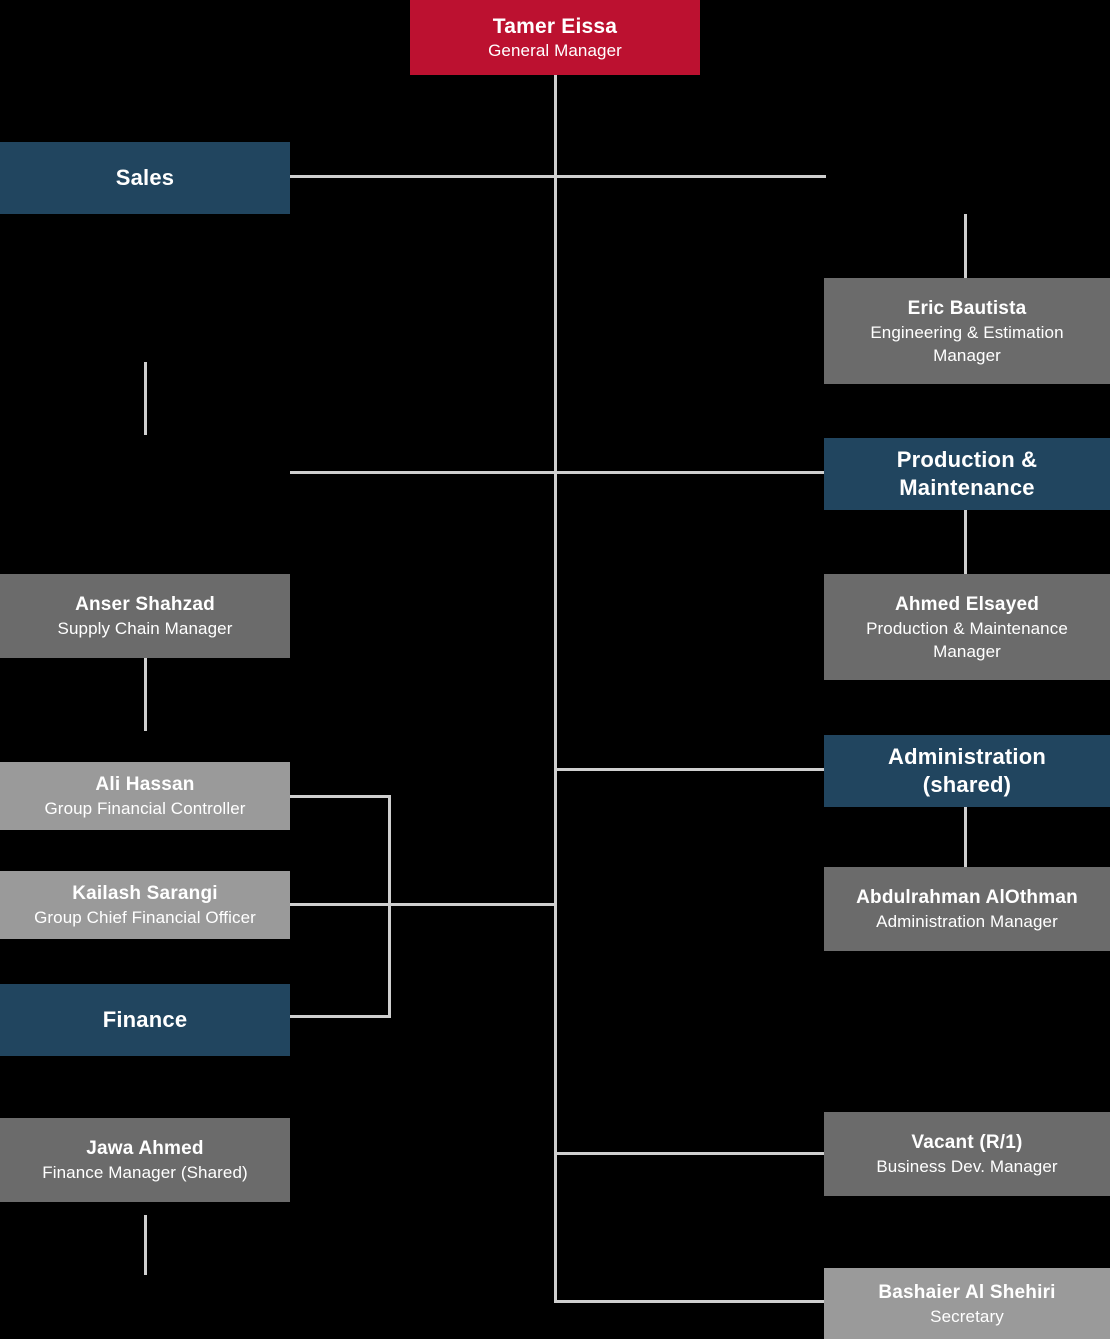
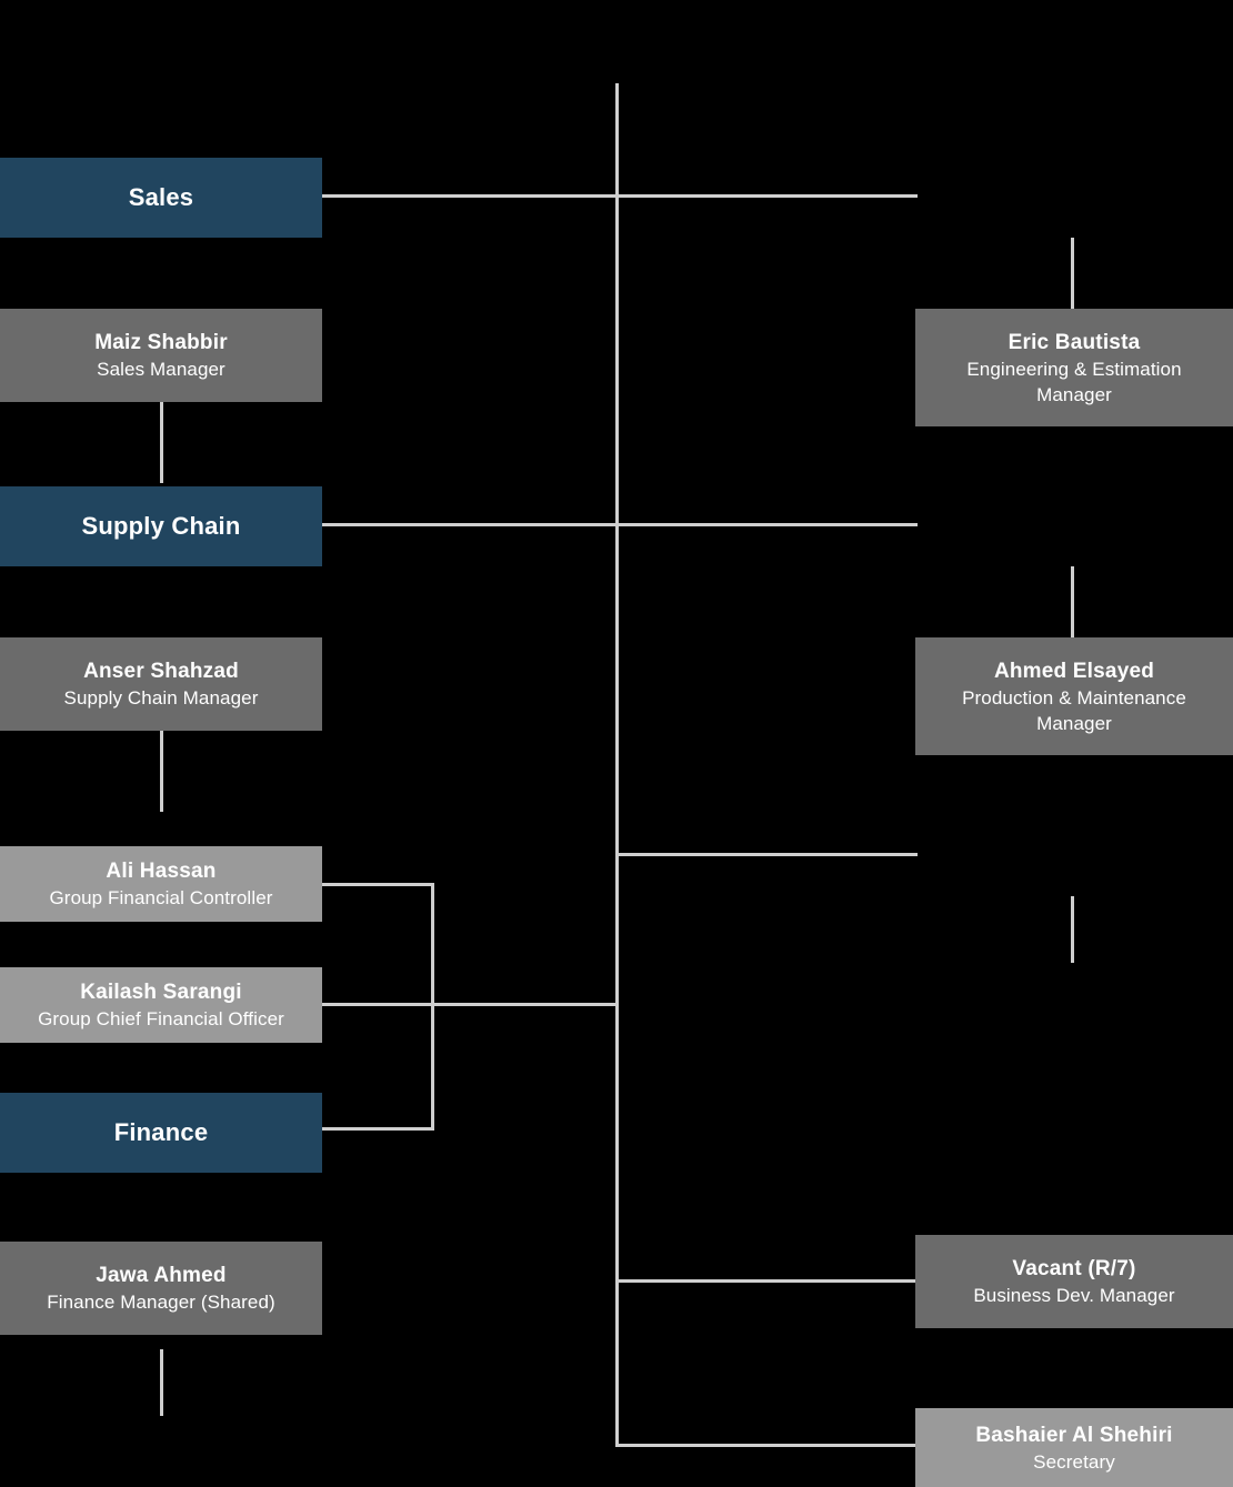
- Tamer Eissa
- General Manager
  Sales
+ Maiz Shabbir
+ Sales Manager
+ Supply Chain
  Anser Shahzad
  Supply Chain Manager
  Ali Hassan
  Group Financial Controller
  Kailash Sarangi
  Group Chief Financial Officer
  Finance
  Jawa Ahmed
  Finance Manager (Shared)
  Eric Bautista
  Engineering & Estimation
  Manager
- Production &
- Maintenance
  Ahmed Elsayed
  Production & Maintenance
  Manager
- Administration
- (shared)
- Abdulrahman AlOthman
- Administration Manager
- Vacant (R/1)
+ Vacant (R/7)
  Business Dev. Manager
  Bashaier Al Shehiri
  Secretary
